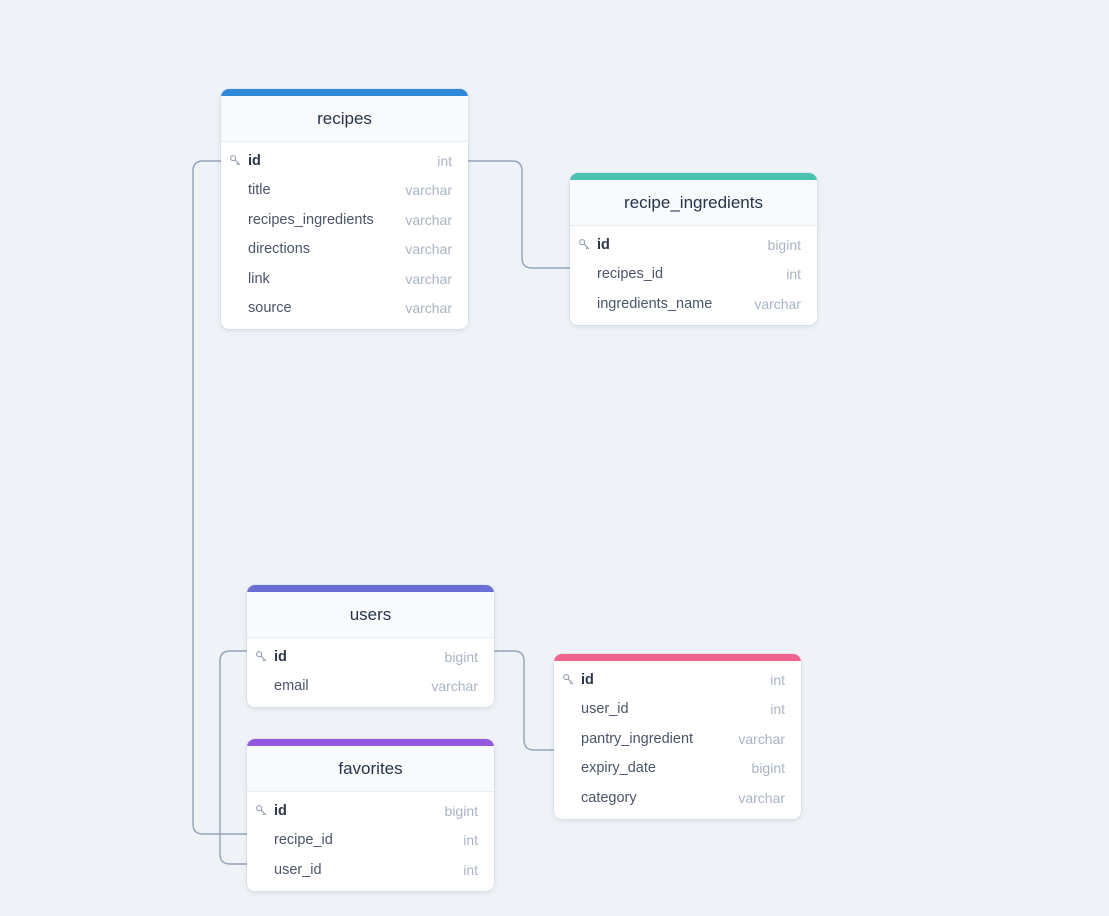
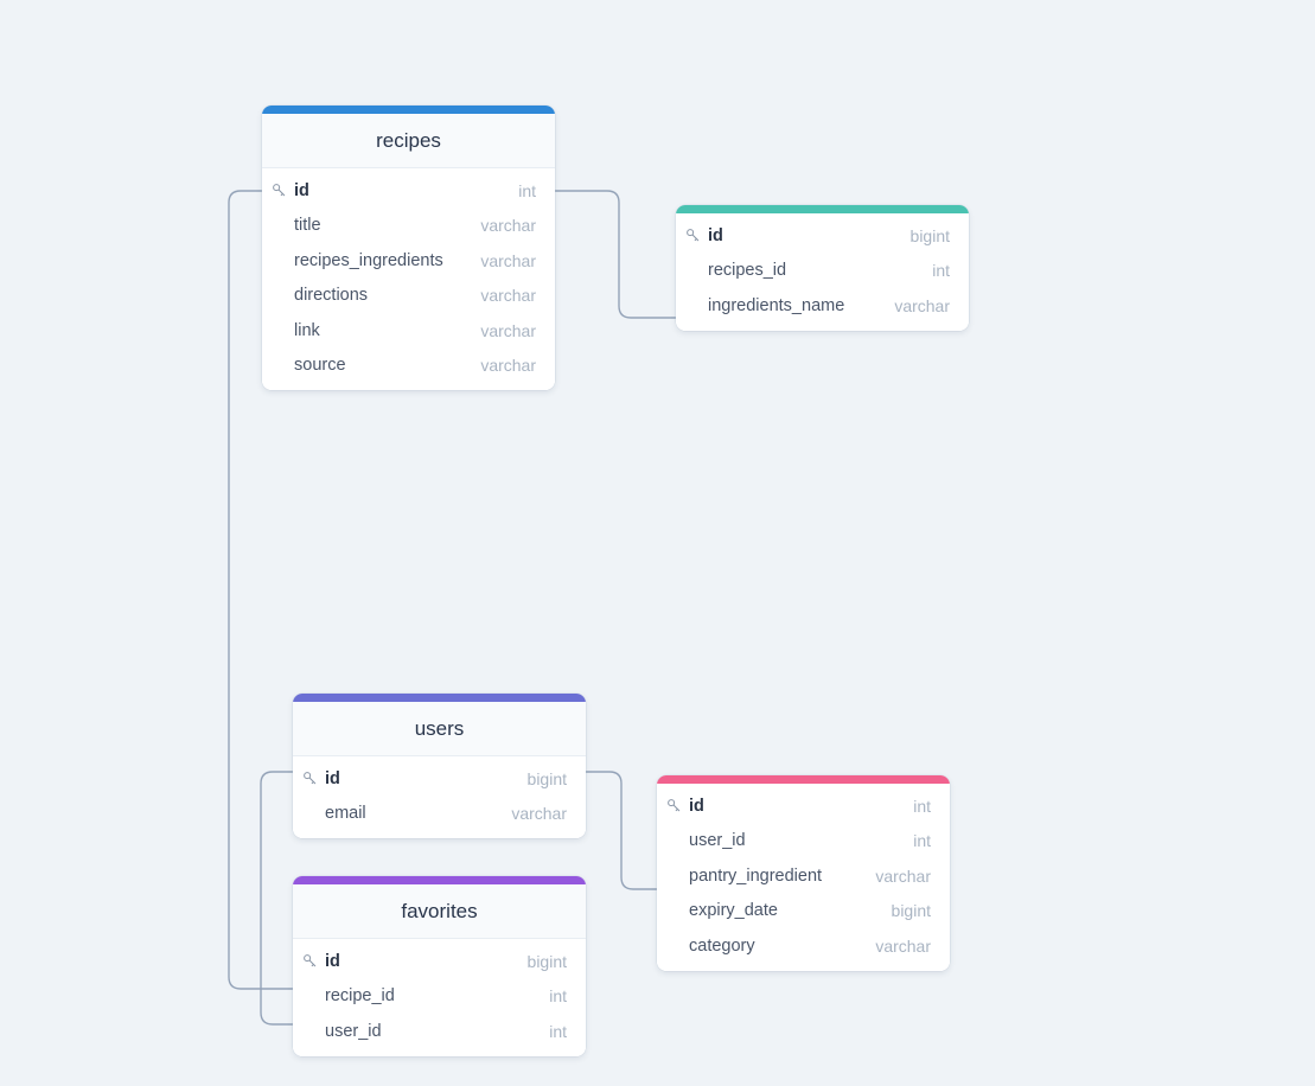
  recipes
  id
  int
  title
  varchar
  recipes_ingredients
  varchar
  directions
  varchar
  link
  varchar
  source
  varchar
- recipe_ingredients
  id
  bigint
  recipes_id
  int
  ingredients_name
  varchar
  users
  id
  bigint
  email
  varchar
  favorites
  id
  bigint
  recipe_id
  int
  user_id
  int
  id
  int
  user_id
  int
  pantry_ingredient
  varchar
  expiry_date
  bigint
  category
  varchar
